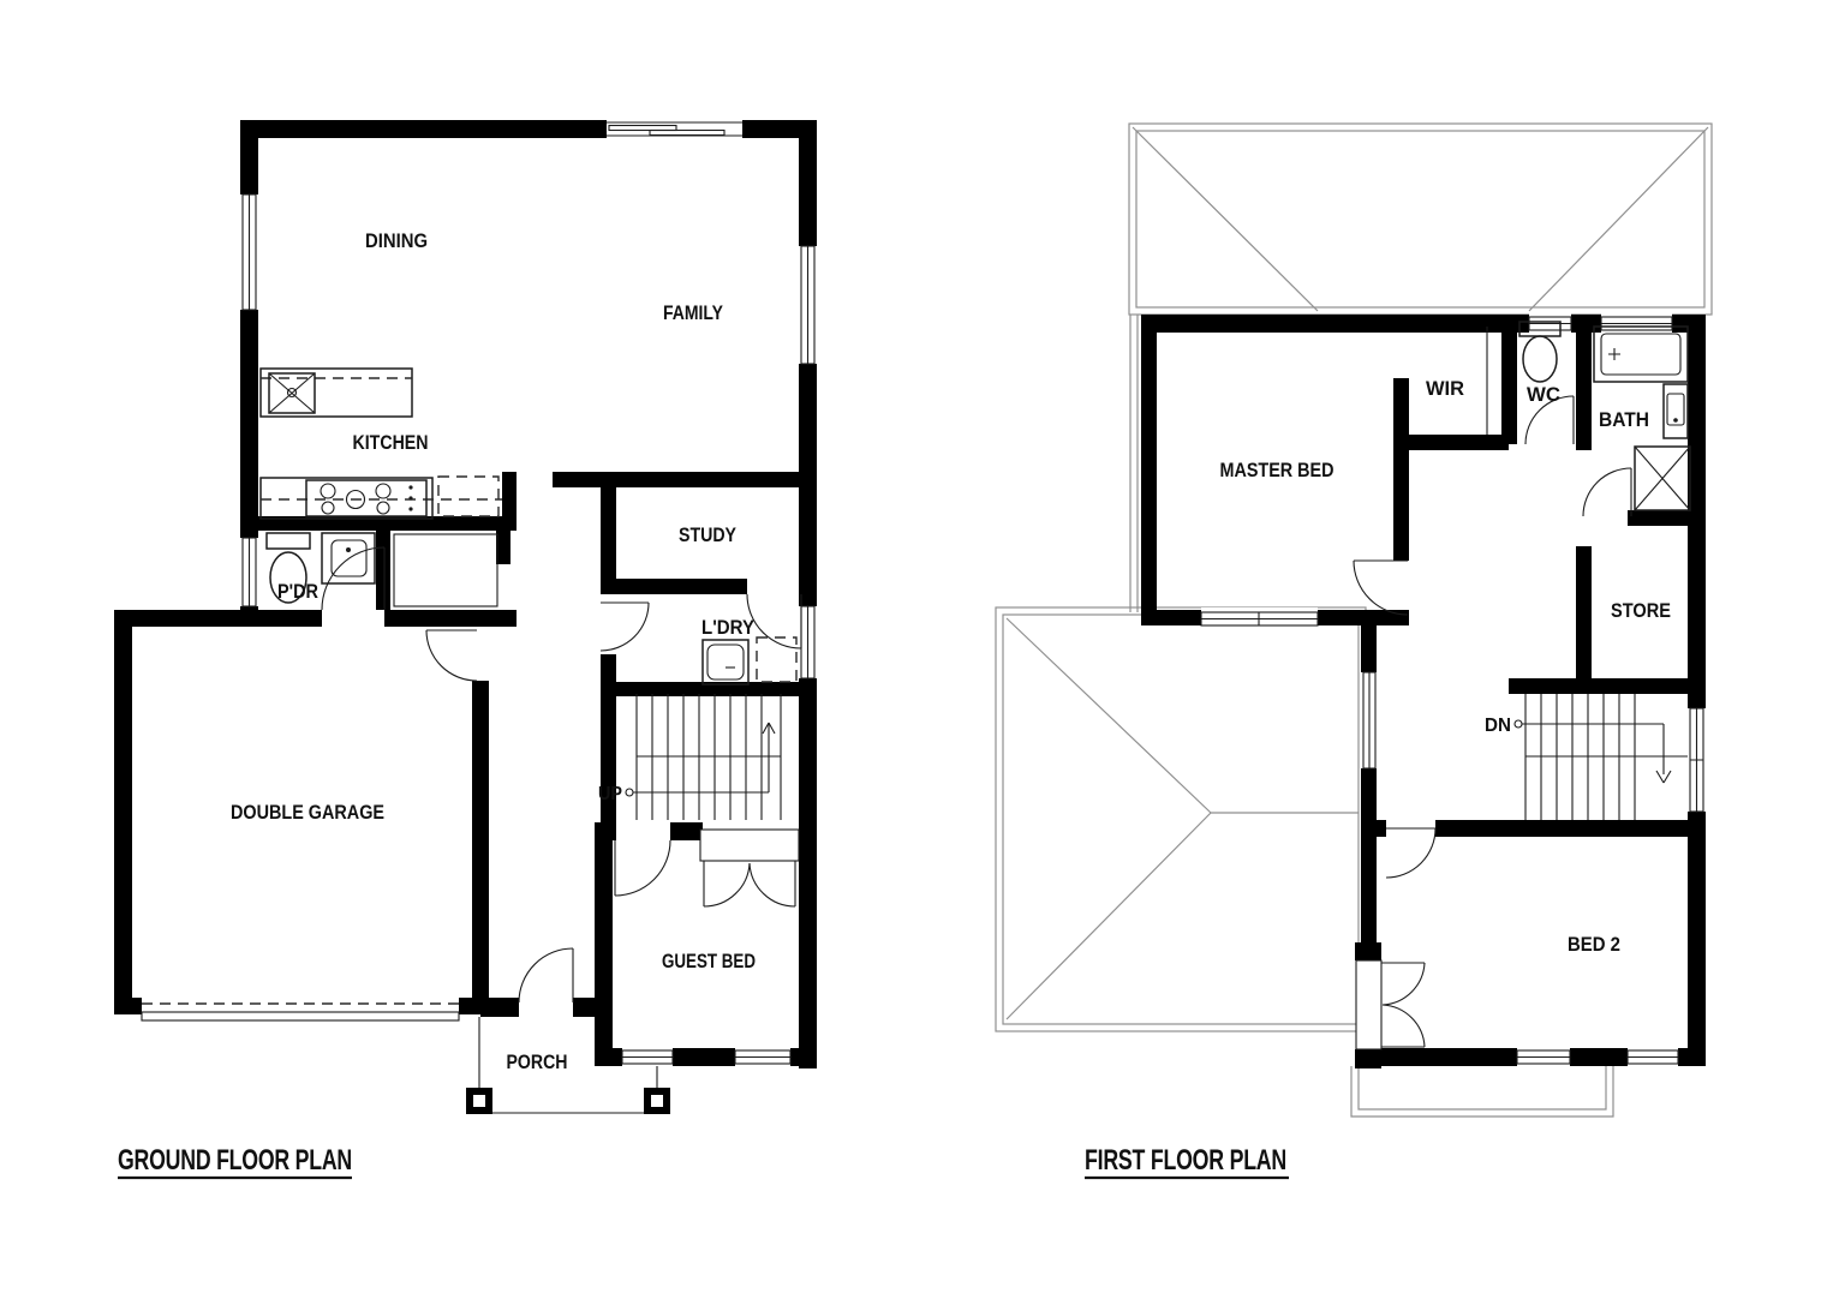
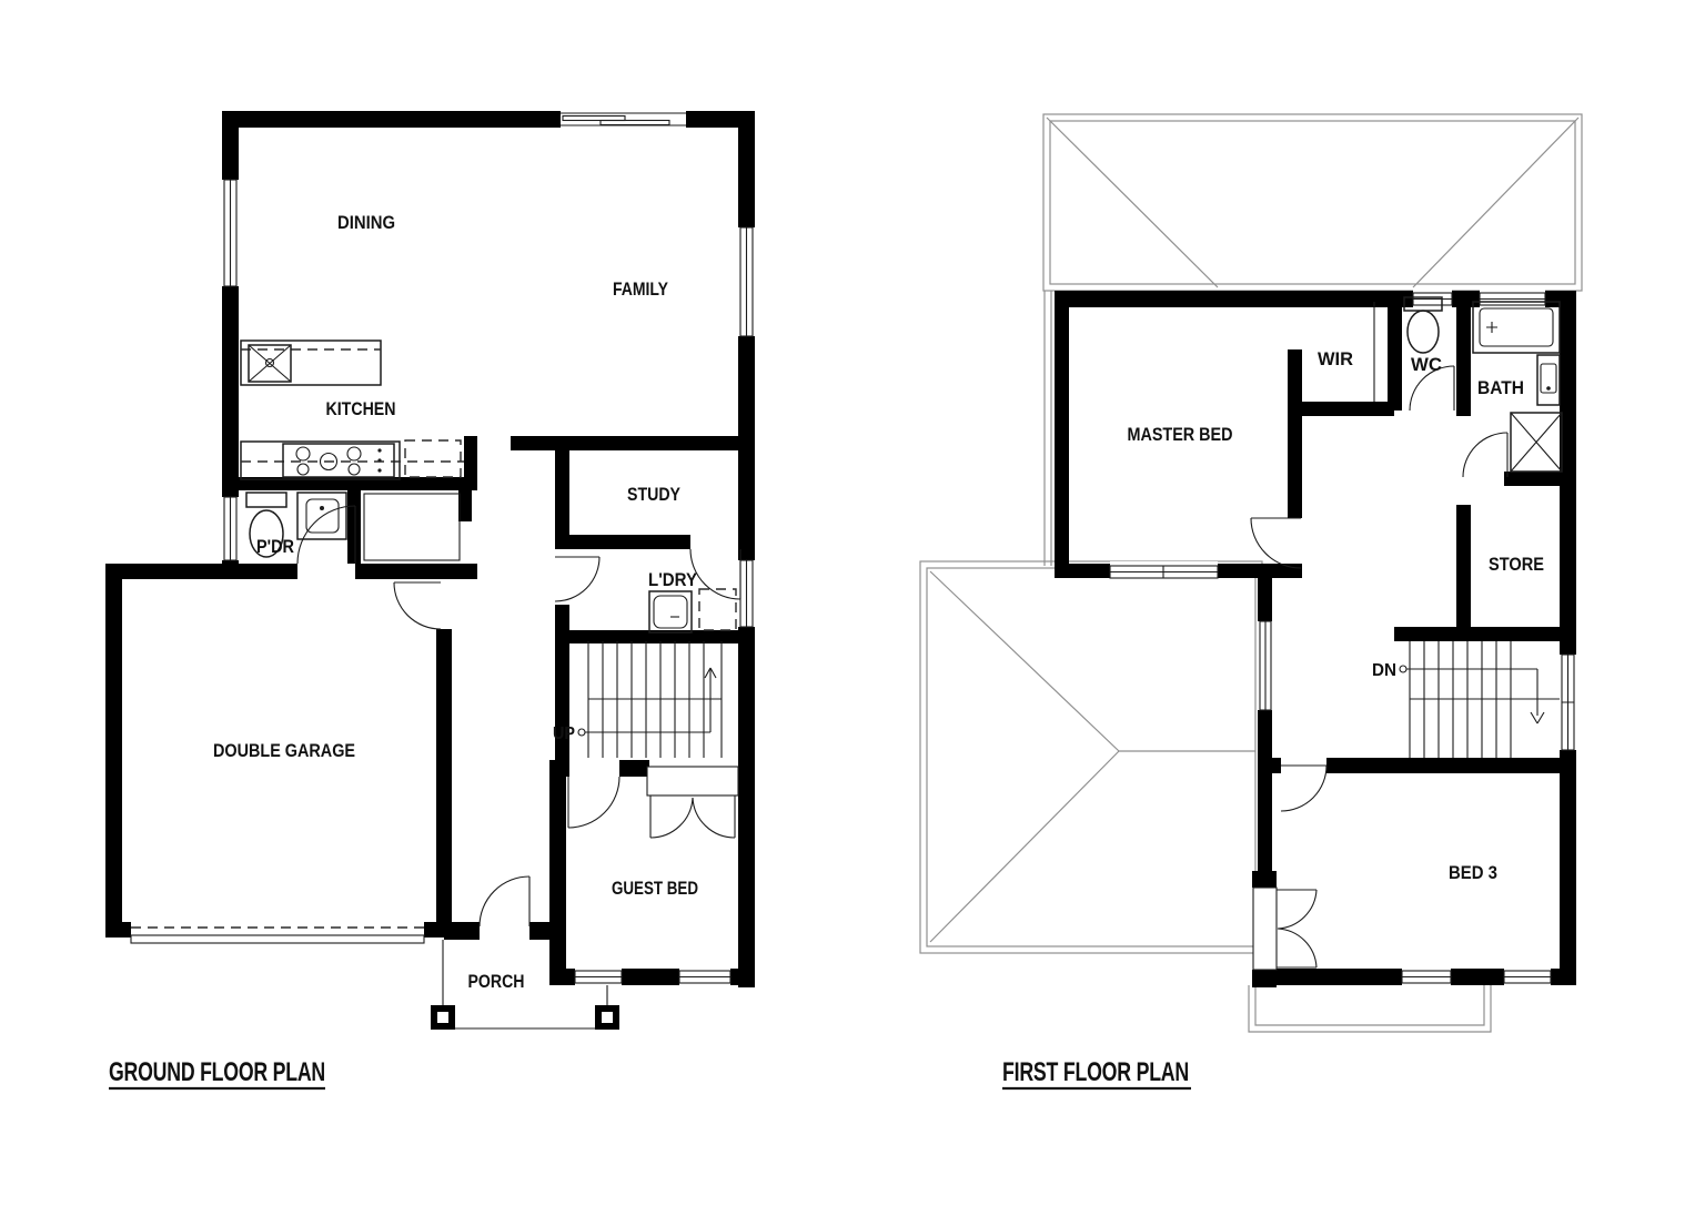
  DINING
  FAMILY
  KITCHEN
  STUDY
  P'DR
  L'DRY
  UP
  DOUBLE GARAGE
  GUEST BED
  PORCH
  GROUND FLOOR PLAN
  MASTER BED
  WIR
  WC
  BATH
  STORE
  DN
- BED 2
+ BED 3
  FIRST FLOOR PLAN
